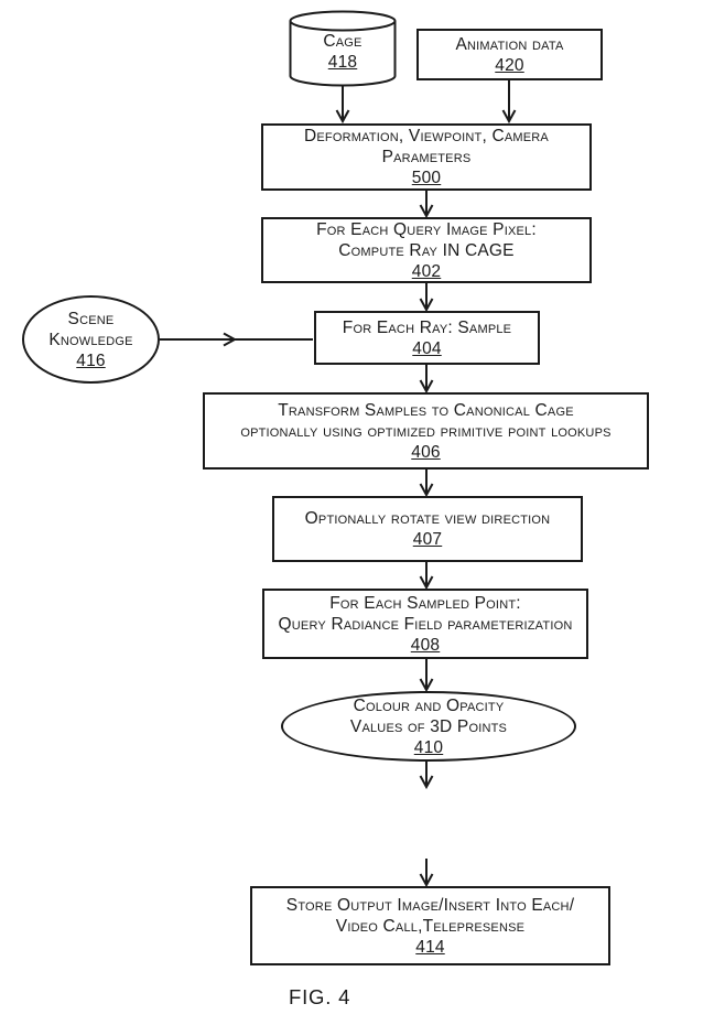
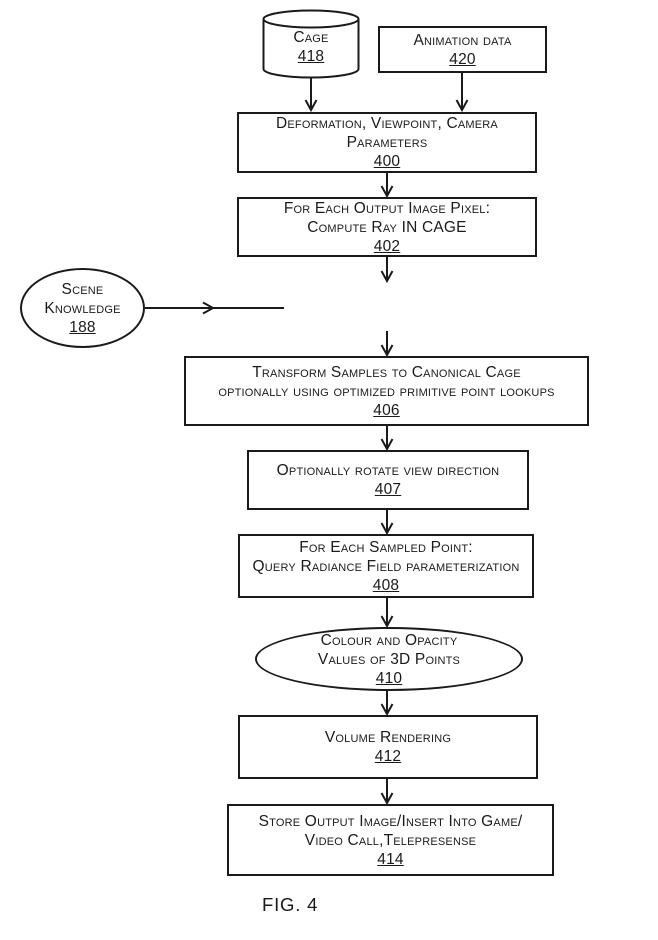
  Cage
  418
  Animation data
  420
  Deformation, Viewpoint, Camera
  Parameters
- 500
+ 400
- For Each Query Image Pixel:
+ For Each Output Image Pixel:
  Compute Ray IN CAGE
  402
  Scene
  Knowledge
- 416
+ 188
- For Each Ray: Sample
- 404
  Transform Samples to Canonical Cage
  optionally using optimized primitive point lookups
  406
  Optionally rotate view direction
  407
  For Each Sampled Point:
  Query Radiance Field parameterization
  408
  Colour and Opacity
  Values of 3D Points
  410
+ Volume Rendering
+ 412
- Store Output Image/Insert Into Each/
+ Store Output Image/Insert Into Game/
  Video Call,Telepresense
  414
  FIG. 4
